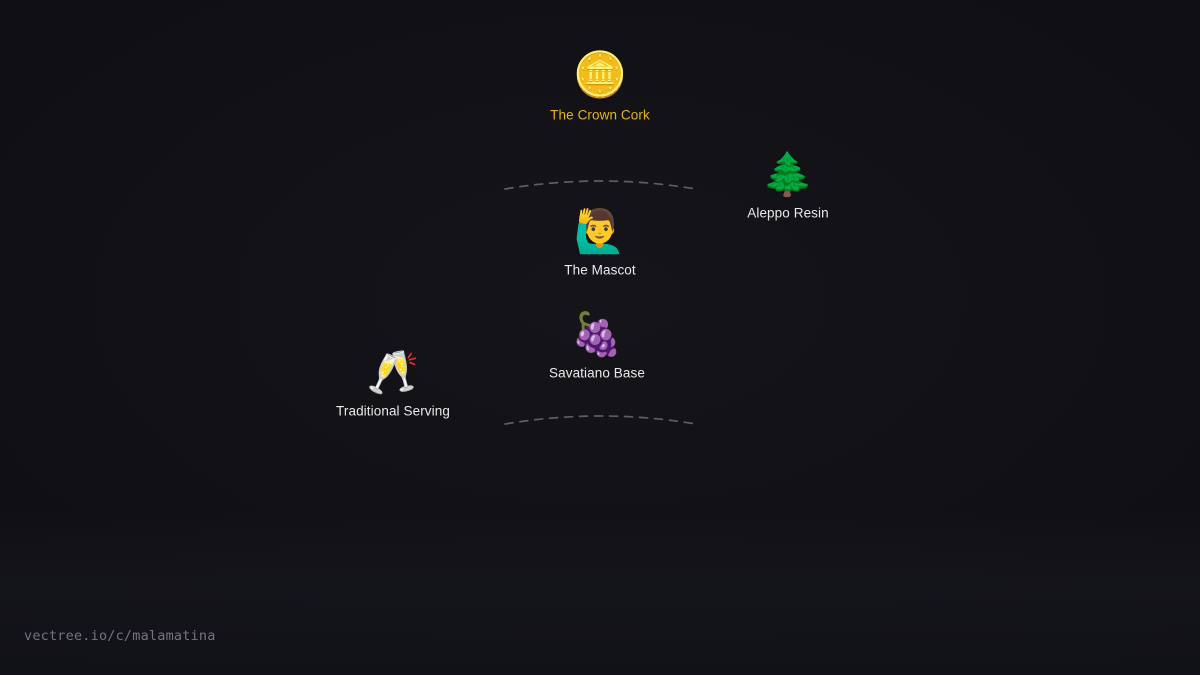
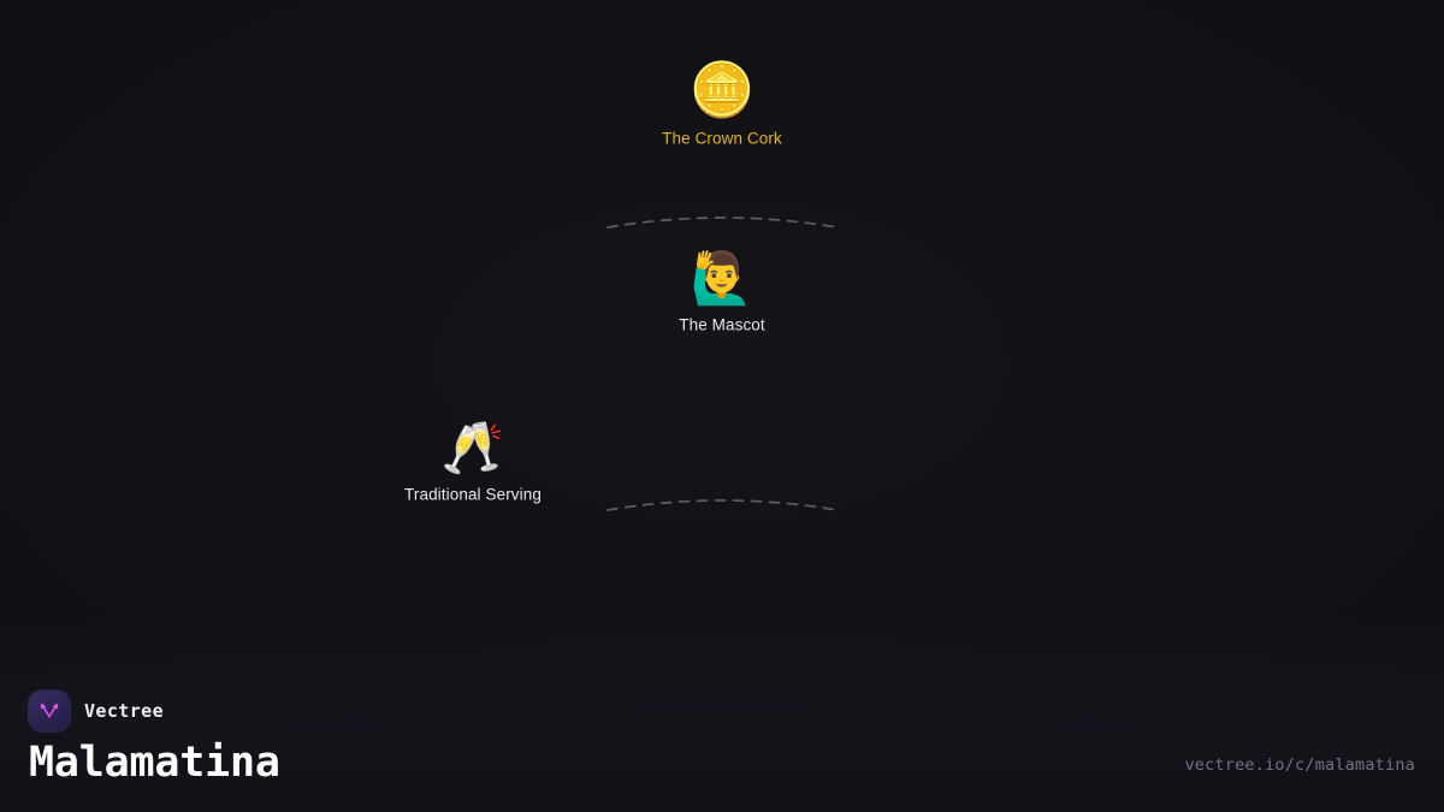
  🪙
  The Crown Cork
- 🌲
- Aleppo Resin
  🙋‍♂️
  The Mascot
- 🍇
- Savatiano Base
  🥂
  Traditional Serving
+ Vectree
+ Malamatina
  vectree.io/c/malamatina
